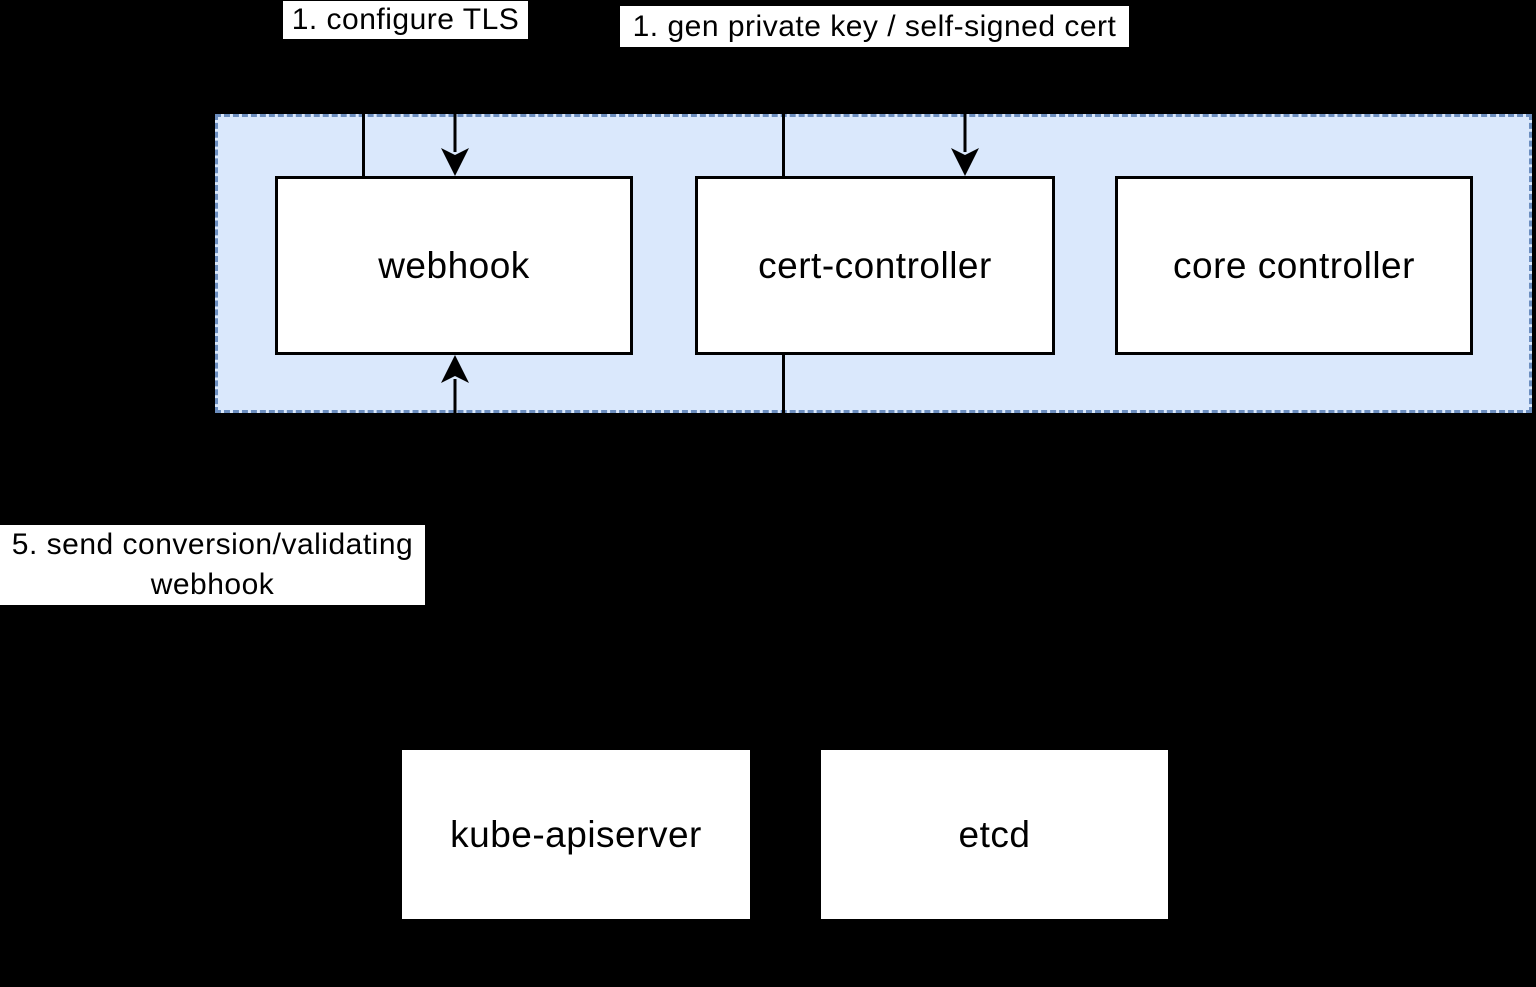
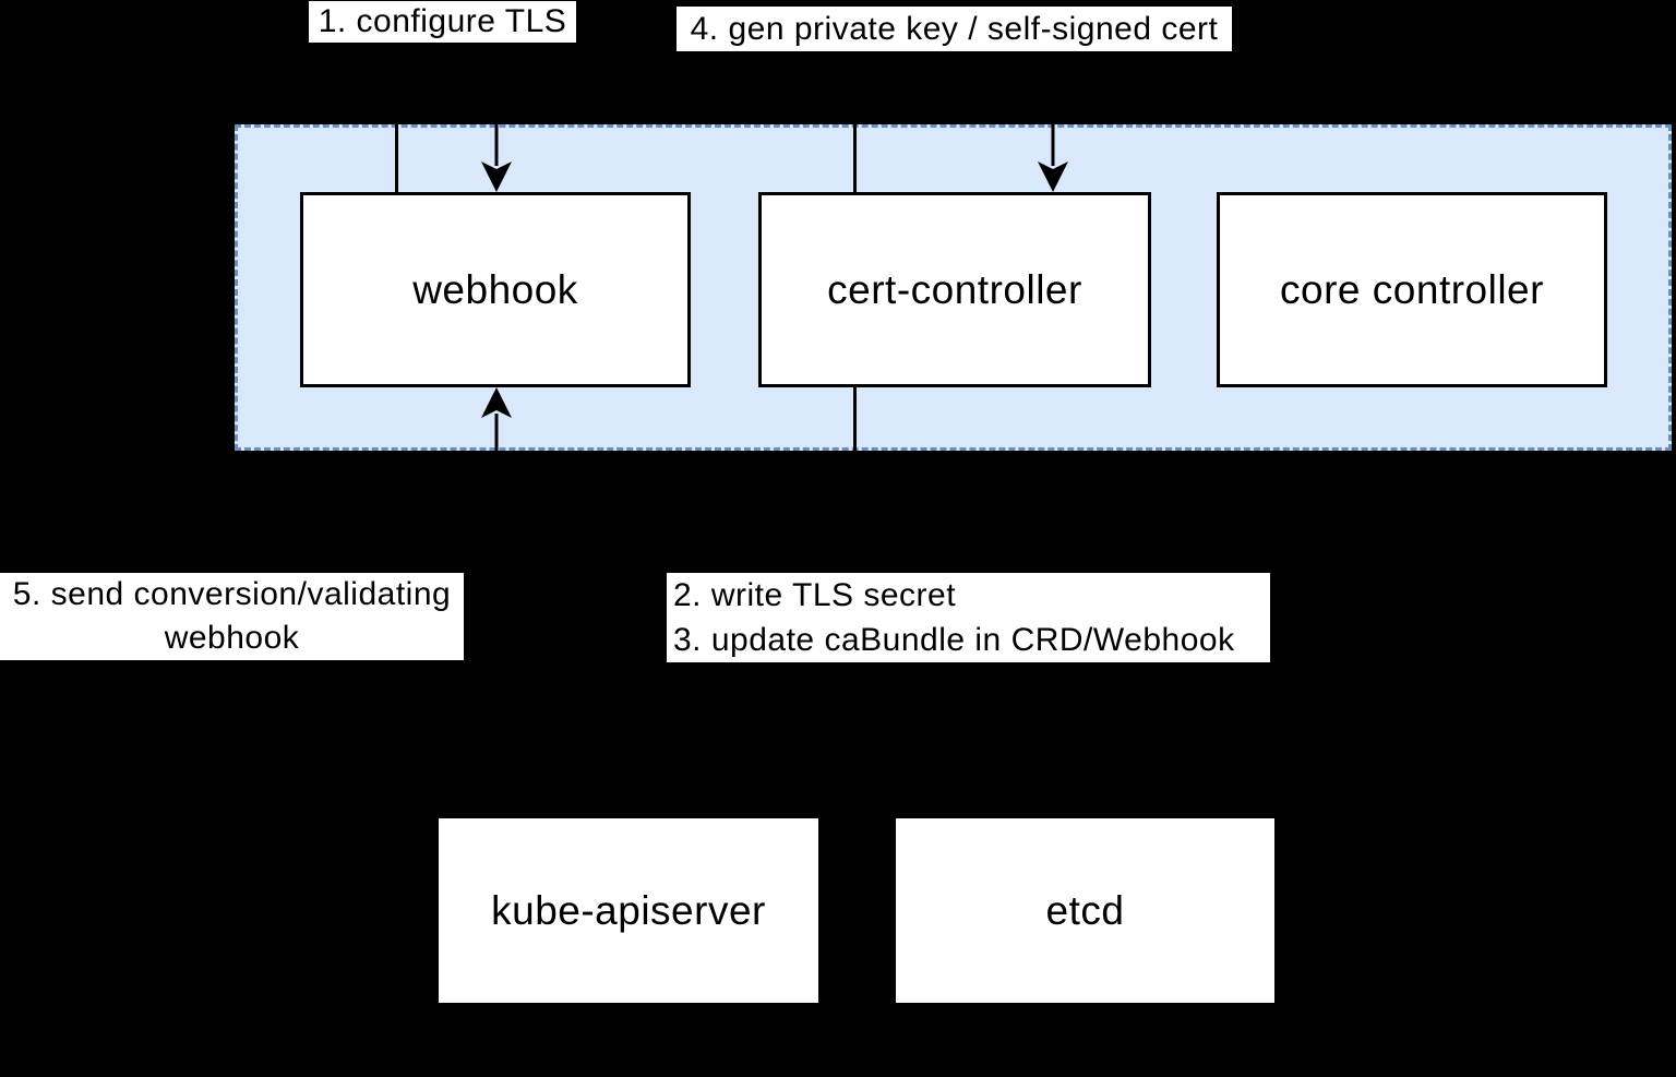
  webhook
  cert-controller
  core controller
  kube-apiserver
  etcd
  1. configure TLS
- 1. gen private key / self-signed cert
+ 4. gen private key / self-signed cert
  5. send conversion/validating
  webhook
+ 2. write TLS secret
+ 3. update caBundle in CRD/Webhook
